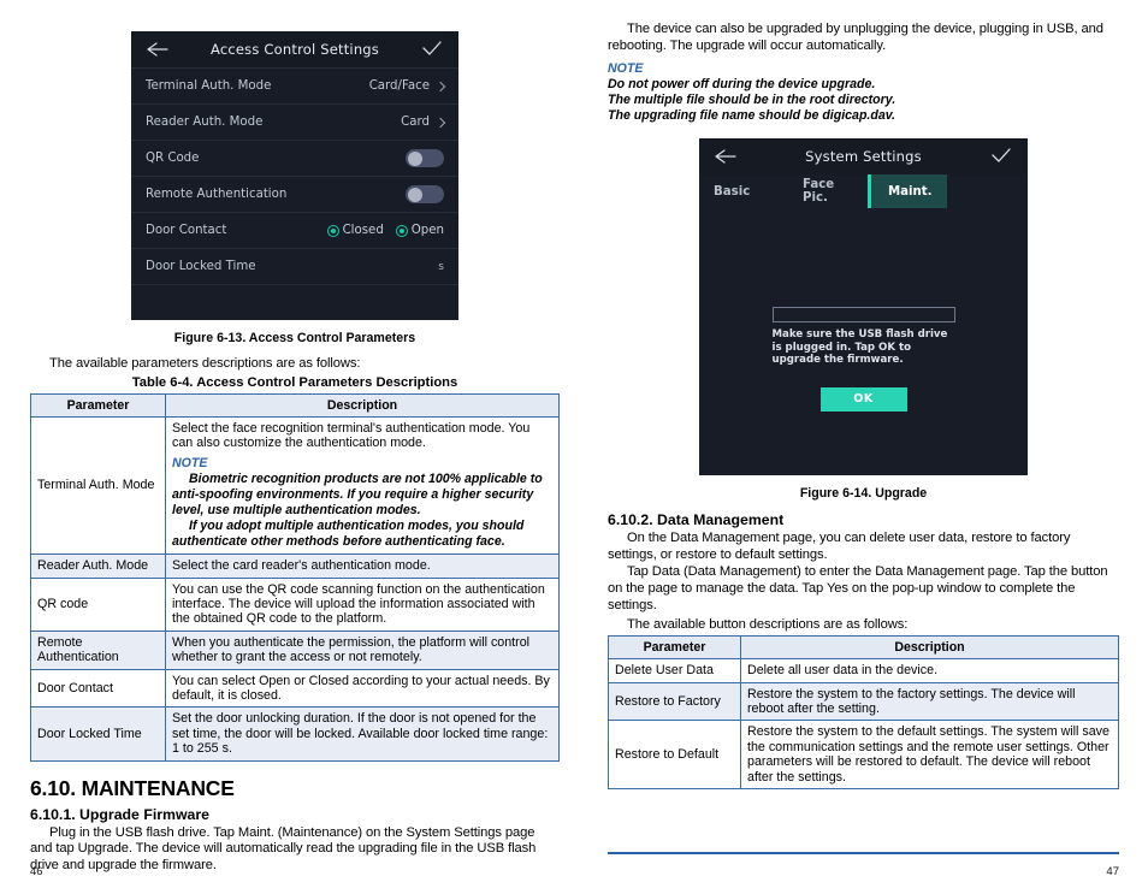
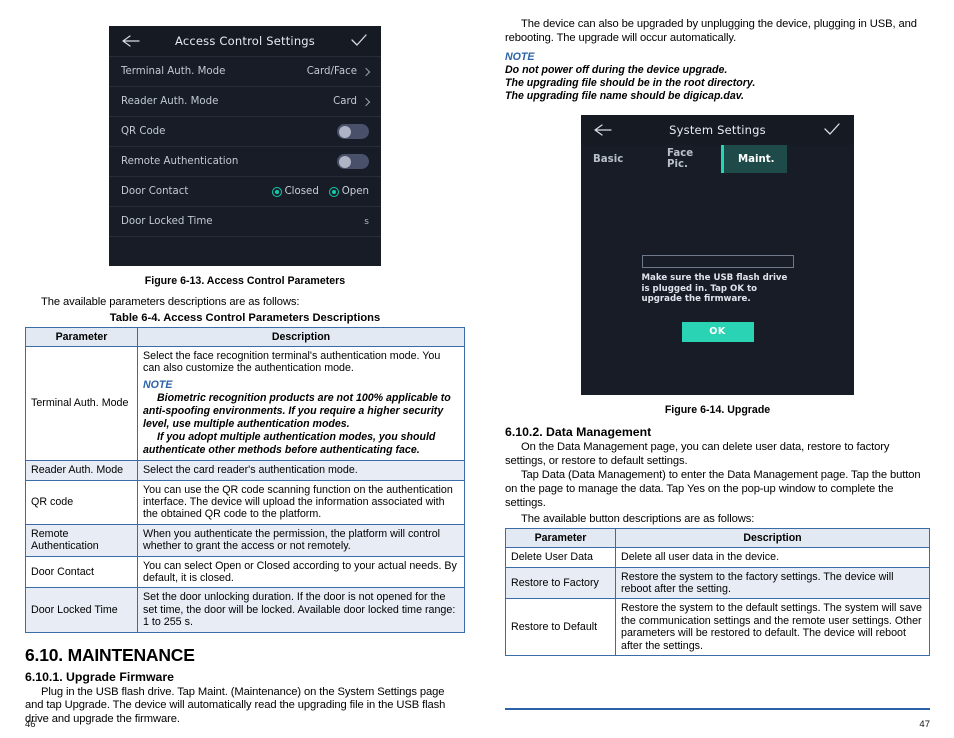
  Access Control Settings
  Terminal Auth. Mode
  Card/Face
  Reader Auth. Mode
  Card
  QR Code
  Remote Authentication
  Door Contact
  Closed
  Open
  Door Locked Time
  s
  Figure 6-13. Access Control Parameters
  The available parameters descriptions are as follows:
  Table 6-4. Access Control Parameters Descriptions
  Parameter	Description
  Terminal Auth. Mode	Select the face recognition terminal's authentication mode. You can also customize the authentication mode. NOTE Biometric recognition products are not 100% applicable to anti-spoofing environments. If you require a higher security level, use multiple authentication modes. If you adopt multiple authentication modes, you should authenticate other methods before authenticating face.
  Reader Auth. Mode	Select the card reader's authentication mode.
  QR code	You can use the QR code scanning function on the authentication interface. The device will upload the information associated with the obtained QR code to the platform.
  Remote Authentication	When you authenticate the permission, the platform will control whether to grant the access or not remotely.
  Door Contact	You can select Open or Closed according to your actual needs. By default, it is closed.
  Door Locked Time	Set the door unlocking duration. If the door is not opened for the set time, the door will be locked. Available door locked time range: 1 to 255 s.
  6.10. MAINTENANCE
  6.10.1. Upgrade Firmware
  Plug in the USB flash drive. Tap Maint. (Maintenance) on the System Settings page and tap Upgrade. The device will automatically read the upgrading file in the USB flash drive and upgrade the firmware.
  The device can also be upgraded by unplugging the device, plugging in USB, and rebooting. The upgrade will occur automatically.
  NOTE
  Do not power off during the device upgrade.
- The multiple file should be in the root directory.
+ The upgrading file should be in the root directory.
  The upgrading file name should be digicap.dav.
  System Settings
  Basic
  Face Pic.
  Maint.
  Make sure the USB flash drive
  is plugged in. Tap OK to
  upgrade the firmware.
  OK
  Figure 6-14. Upgrade
  6.10.2. Data Management
  On the Data Management page, you can delete user data, restore to factory settings, or restore to default settings.
  Tap Data (Data Management) to enter the Data Management page. Tap the button on the page to manage the data. Tap Yes on the pop-up window to complete the settings.
  The available button descriptions are as follows:
  Parameter	Description
  Delete User Data	Delete all user data in the device.
  Restore to Factory	Restore the system to the factory settings. The device will reboot after the setting.
  Restore to Default	Restore the system to the default settings. The system will save the communication settings and the remote user settings. Other parameters will be restored to default. The device will reboot after the settings.
  46
  47
